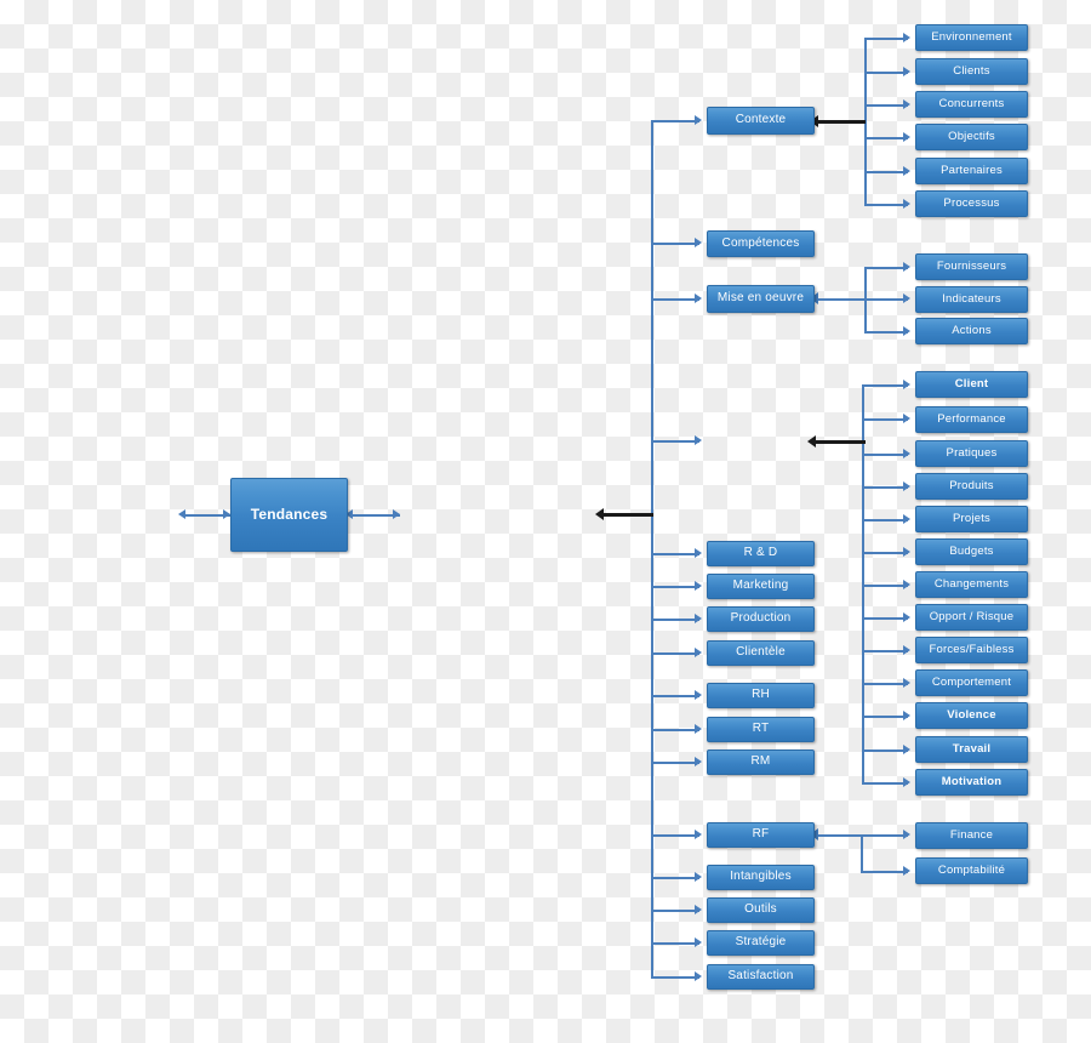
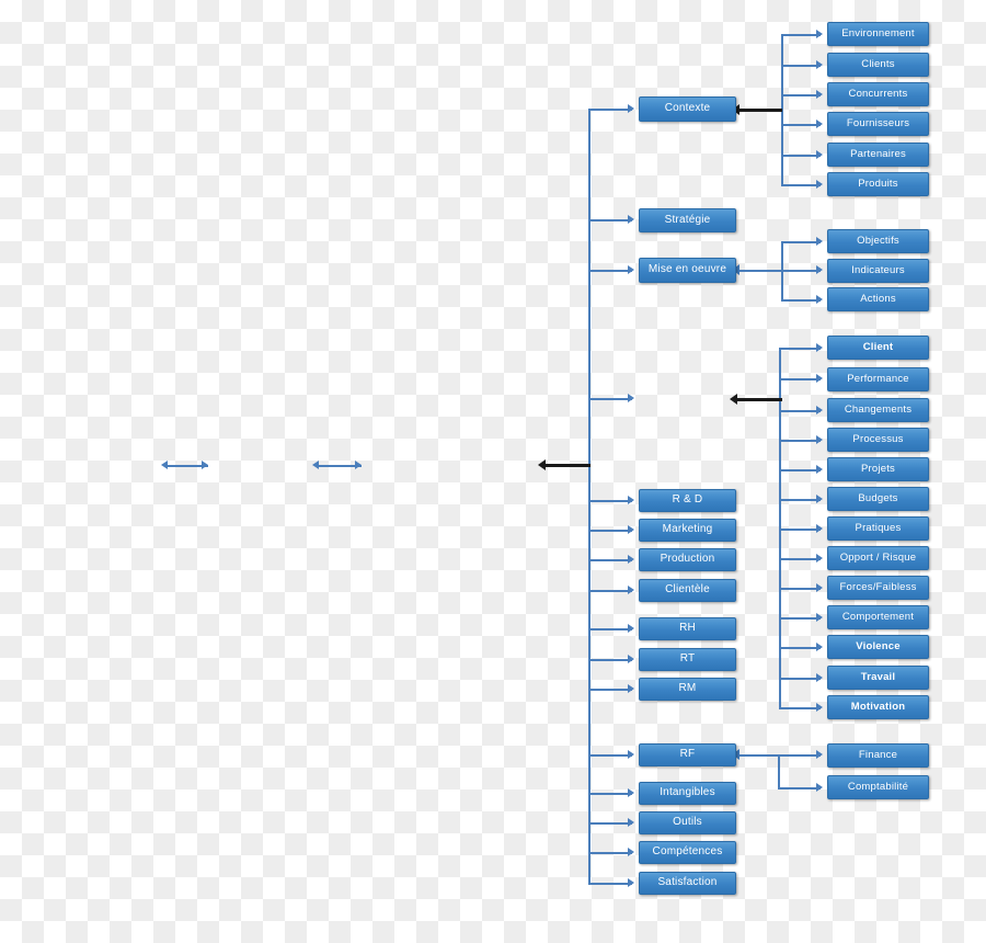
- Tendances
  Contexte
- Compétences
+ Stratégie
  Mise en oeuvre
  R & D
  Marketing
  Production
  Clientèle
  RH
  RT
  RM
  RF
  Intangibles
  Outils
- Stratégie
+ Compétences
  Satisfaction
  Environnement
  Clients
  Concurrents
- Objectifs
+ Fournisseurs
  Partenaires
- Processus
+ Produits
- Fournisseurs
+ Objectifs
  Indicateurs
  Actions
  Client
  Performance
- Pratiques
+ Changements
- Produits
+ Processus
  Projets
  Budgets
- Changements
+ Pratiques
  Opport / Risque
  Forces/Faibless
  Comportement
  Violence
  Travail
  Motivation
  Finance
  Comptabilité
